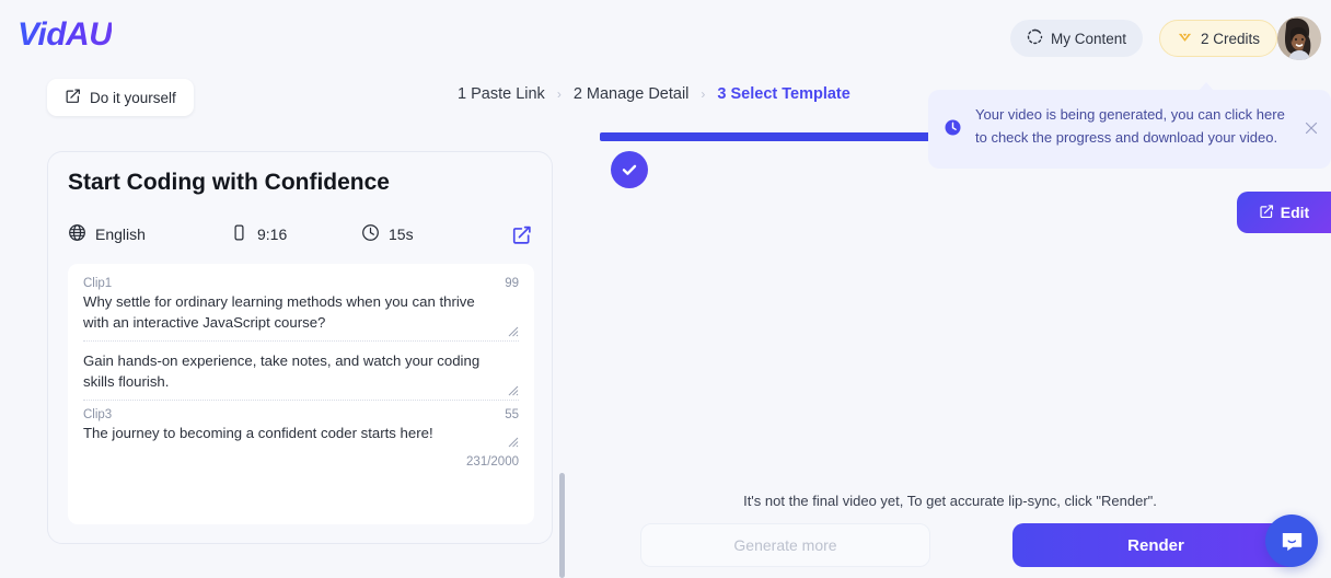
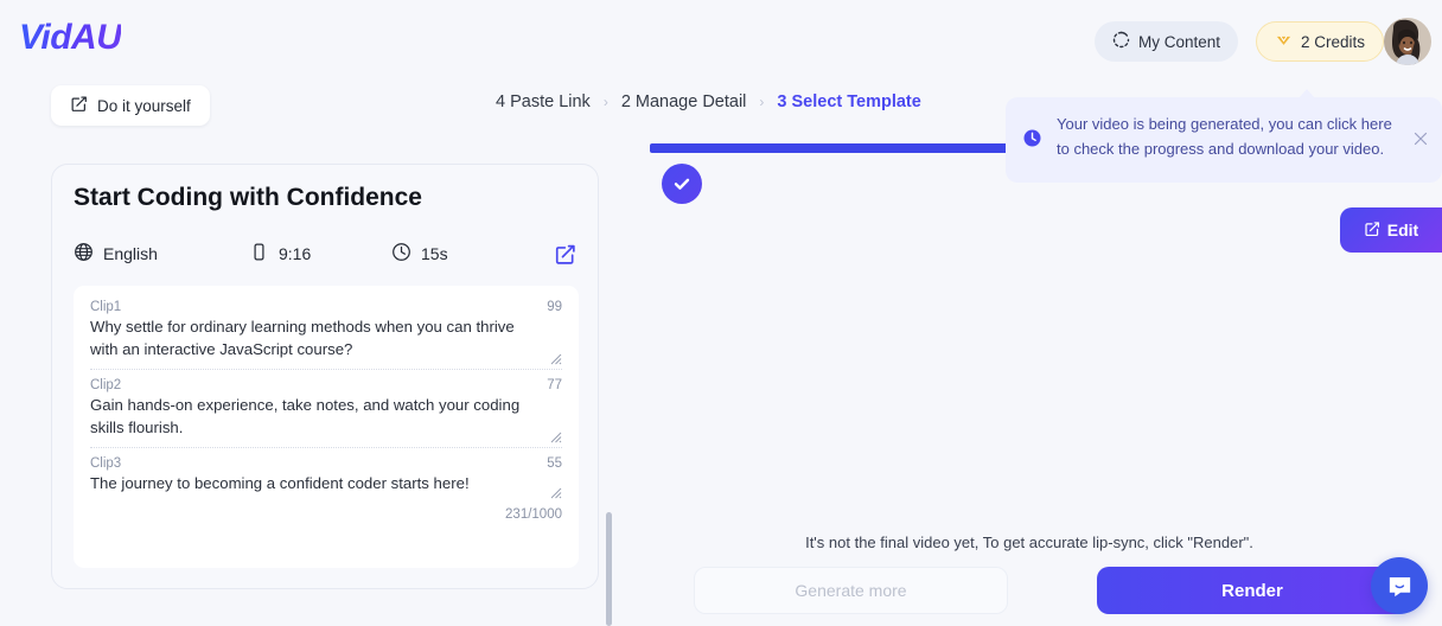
  VidAU
  My Content
  2 Credits
  Do it yourself
- 1 Paste Link
+ 4 Paste Link
  ›
  2 Manage Detail
  ›
  3 Select Template
  Start Coding with Confidence
  English
  9:16
  15s
  Clip1
  99
  Why settle for ordinary learning methods when you can thrive with an interactive JavaScript course?
+ Clip2
+ 77
  Gain hands-on experience, take notes, and watch your coding skills flourish.
  Clip3
  55
  The journey to becoming a confident coder starts here!
- 231/2000
+ 231/1000
  Edit
  It's not the final video yet, To get accurate lip-sync, click "Render".
  Generate more
  Render
  Your video is being generated, you can click here to check the progress and download your video.
